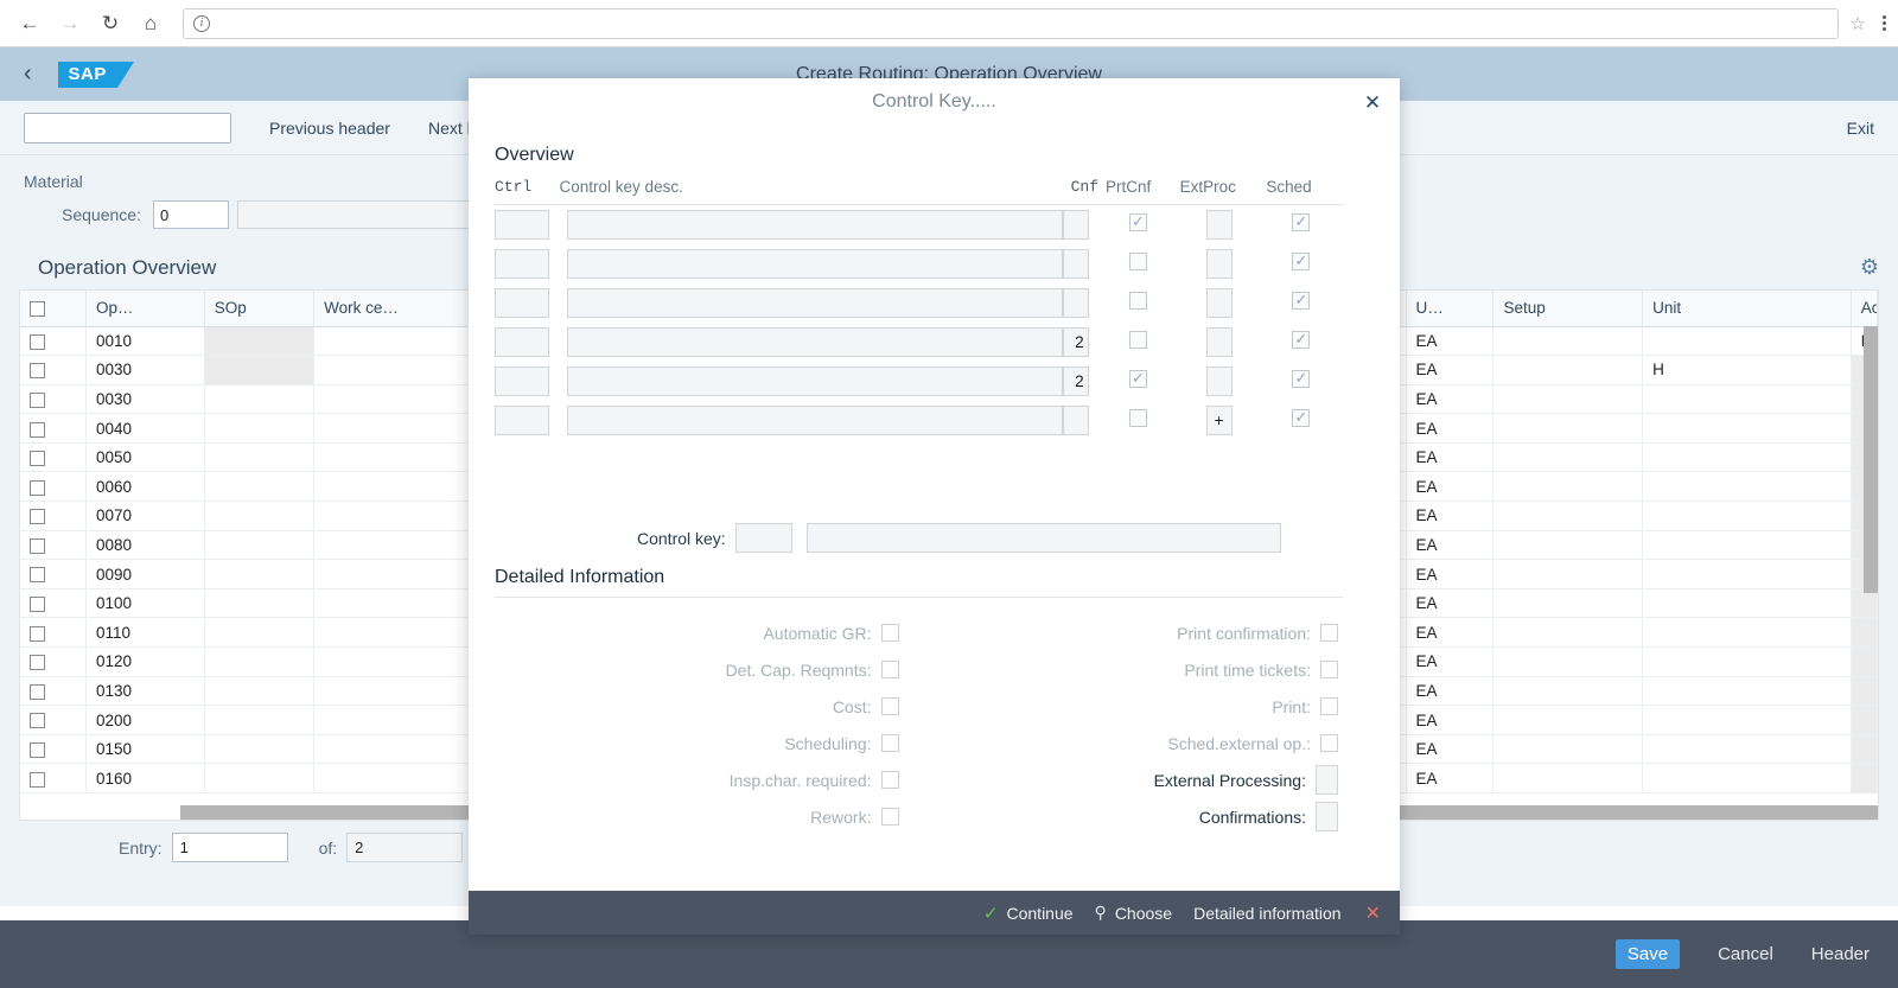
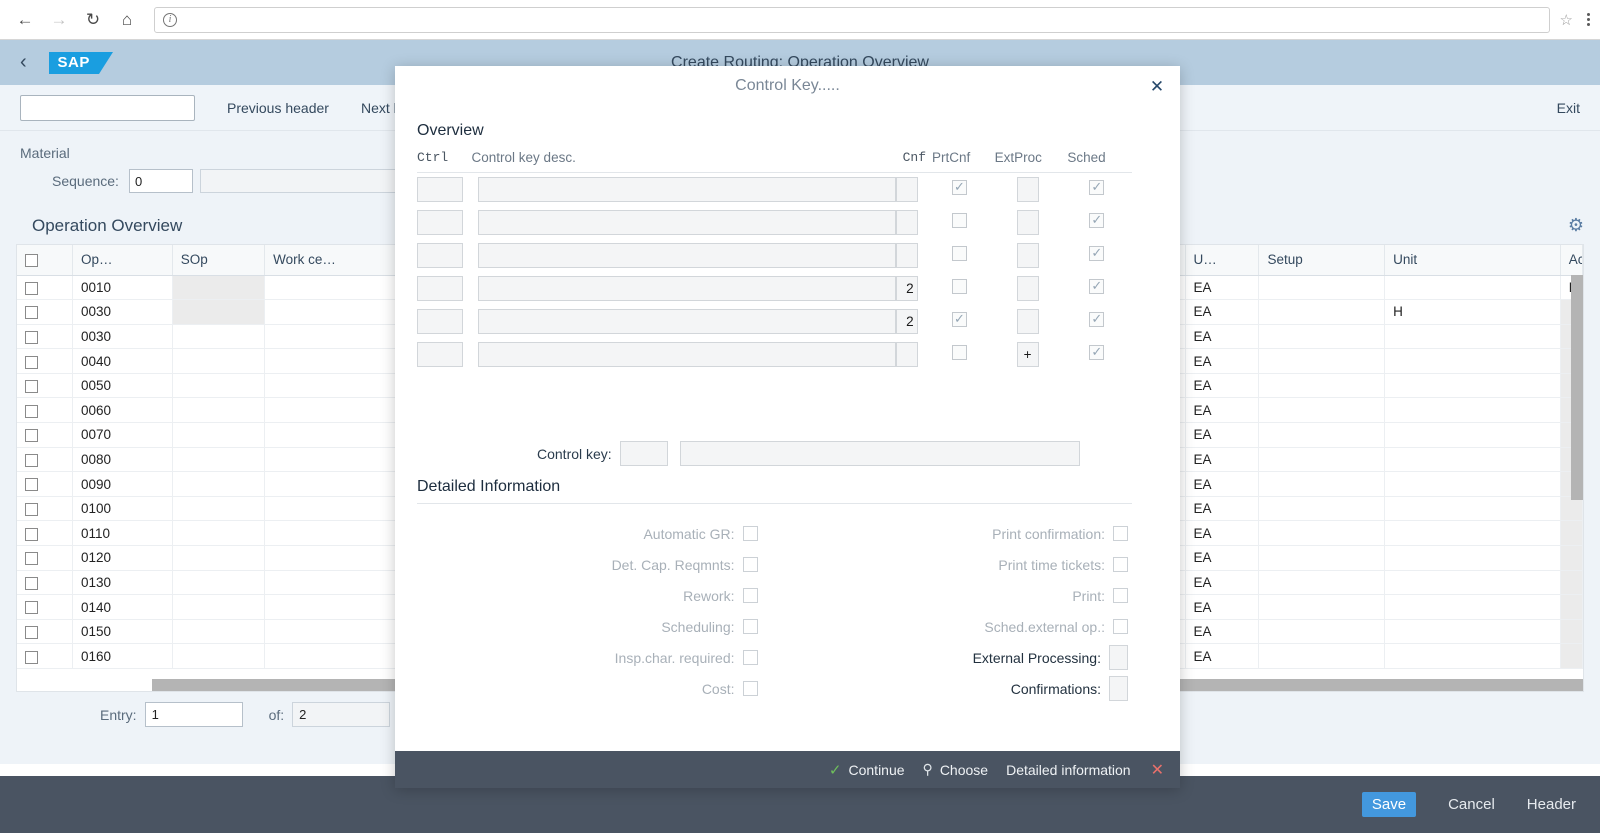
  ←
  →
  ↻
  ⌂
  i
  ☆
  Create Routing: Operation Overview
  ‹
  SAP
  Previous header
  Exit
  Material
  Sequence:
  0
  Operation Overview
  ⚙
  	0030								EA		H
  	0030								EA
  	0040								EA
  	0050								EA
  	0060								EA
  	0070								EA
  	0080								EA
  	0090								EA
  	0100								EA
  	0110								EA
  	0120								EA
  	0130								EA
- 	0200								EA
+ 	0140								EA
  	0150								EA
  	0160								EA
  Entry:
  1
  of:
  2
  Save
  Cancel
  Header
  Control Key.....
  ✕
  Overview
  Ctrl	Control key desc.	Cnf	PrtCnf	ExtProc	Sched
  		2
  		2
  				+
  Control key:
  Detailed Information
  Automatic GR:
  Det. Cap. Reqmnts:
- Cost:
+ Rework:
  Scheduling:
  Insp.char. required:
- Rework:
+ Cost:
  Print confirmation:
  Print time tickets:
  Print:
  Sched.external op.:
  External Processing:
  Confirmations:
  ✓
  Continue
  ⚲
  Choose
  Detailed information
  ✕
